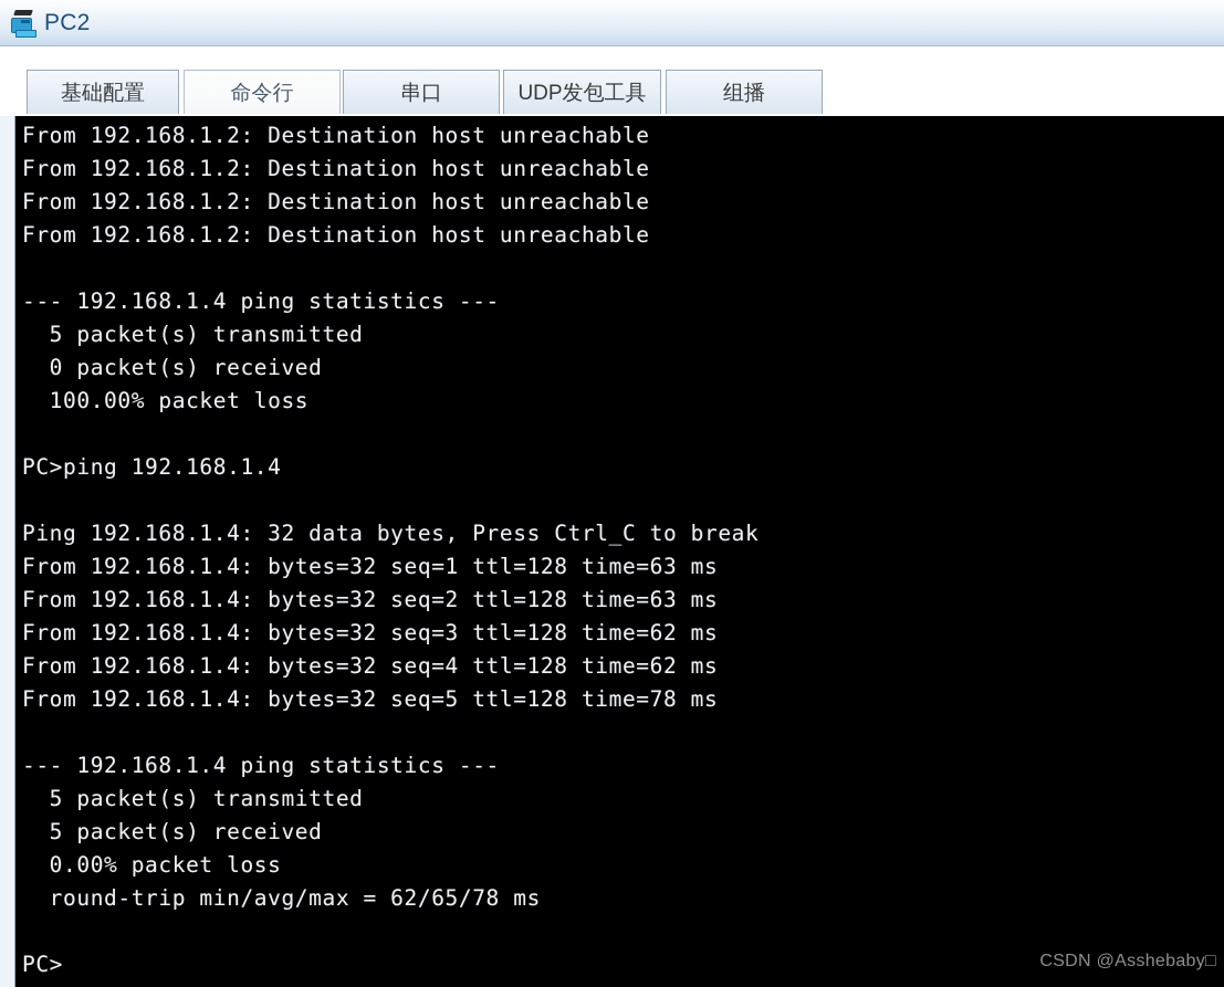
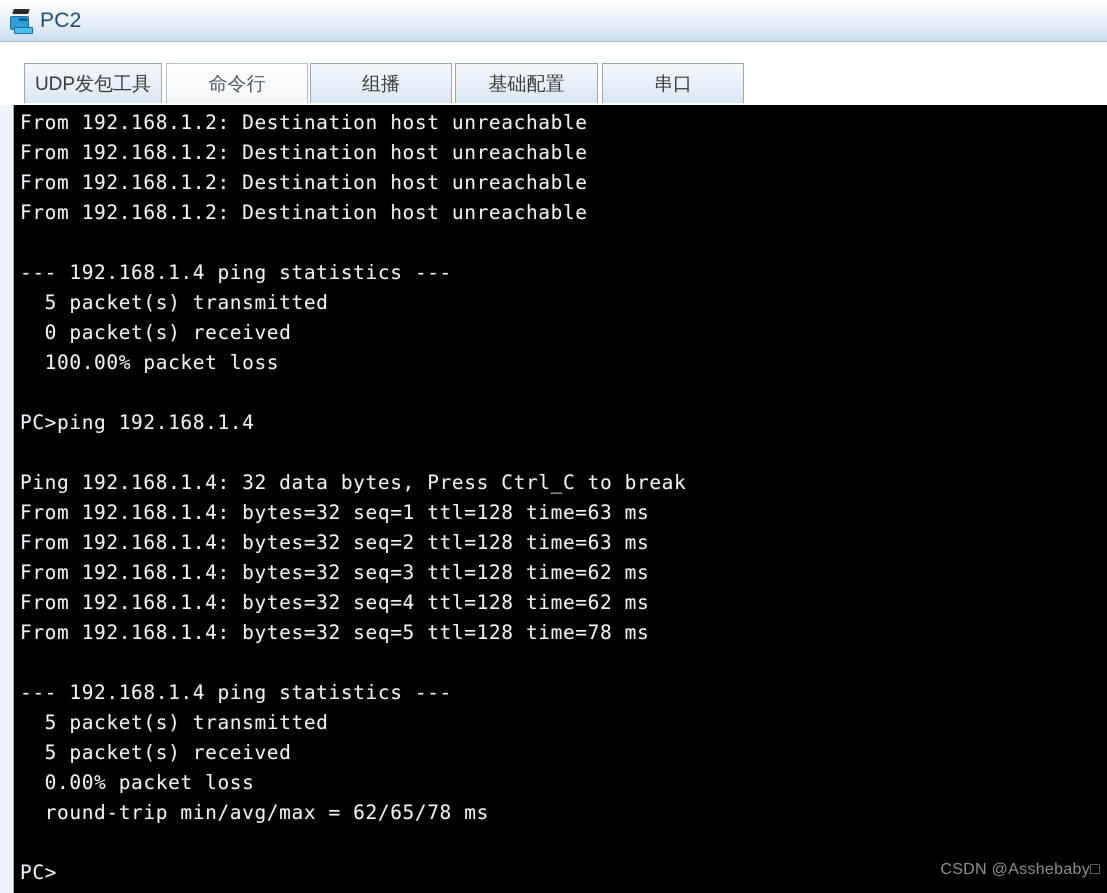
  PC2
- 基础配置
+ UDP发包工具
  命令行
- 串口
+ 组播
- UDP发包工具
+ 基础配置
- 组播
+ 串口
  From 192.168.1.2: Destination host unreachable
  From 192.168.1.2: Destination host unreachable
  From 192.168.1.2: Destination host unreachable
  From 192.168.1.2: Destination host unreachable
  --- 192.168.1.4 ping statistics ---
  5 packet(s) transmitted
  0 packet(s) received
  100.00% packet loss
  PC>ping 192.168.1.4
  Ping 192.168.1.4: 32 data bytes, Press Ctrl_C to break
  From 192.168.1.4: bytes=32 seq=1 ttl=128 time=63 ms
  From 192.168.1.4: bytes=32 seq=2 ttl=128 time=63 ms
  From 192.168.1.4: bytes=32 seq=3 ttl=128 time=62 ms
  From 192.168.1.4: bytes=32 seq=4 ttl=128 time=62 ms
  From 192.168.1.4: bytes=32 seq=5 ttl=128 time=78 ms
  --- 192.168.1.4 ping statistics ---
  5 packet(s) transmitted
  5 packet(s) received
  0.00% packet loss
  round-trip min/avg/max = 62/65/78 ms
  PC>
  CSDN @Asshebaby□
